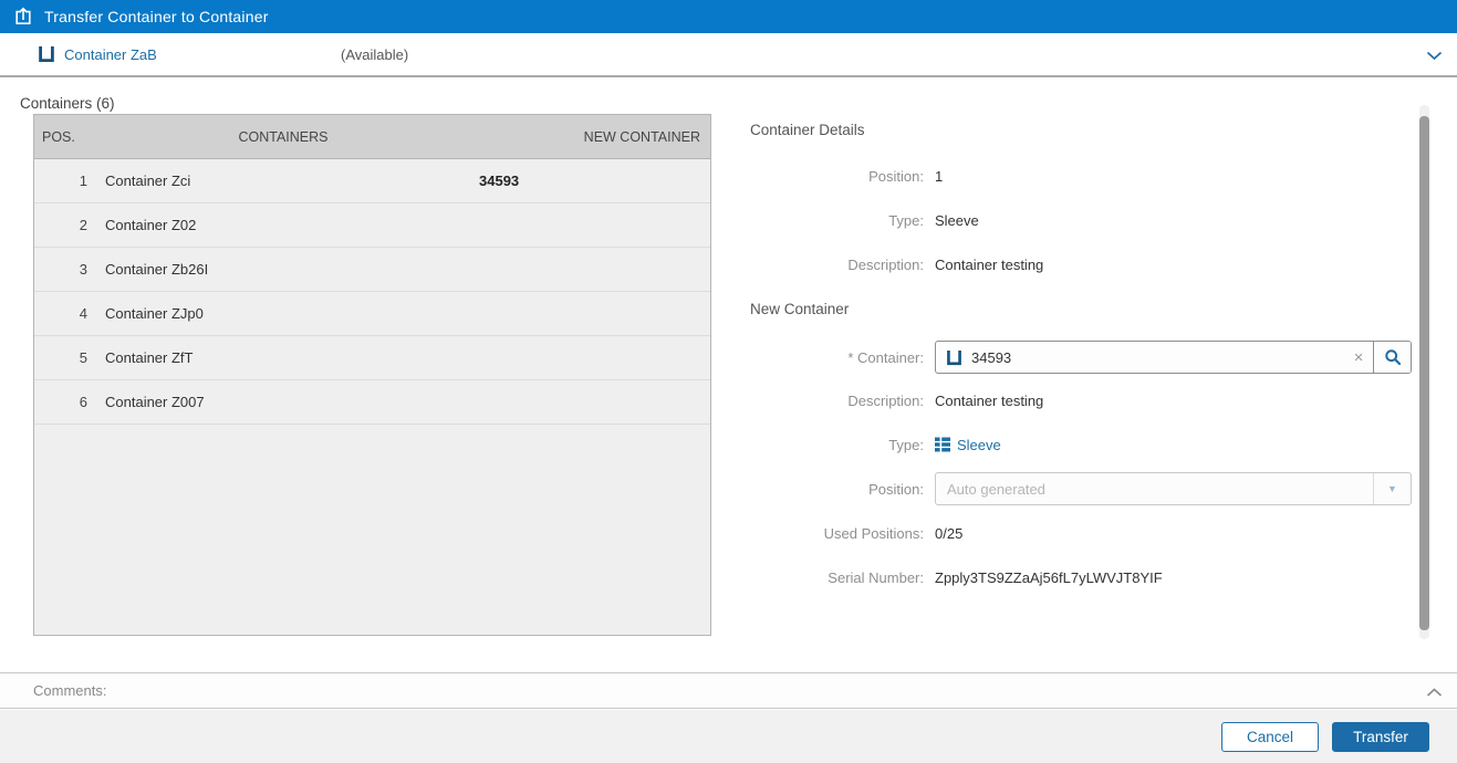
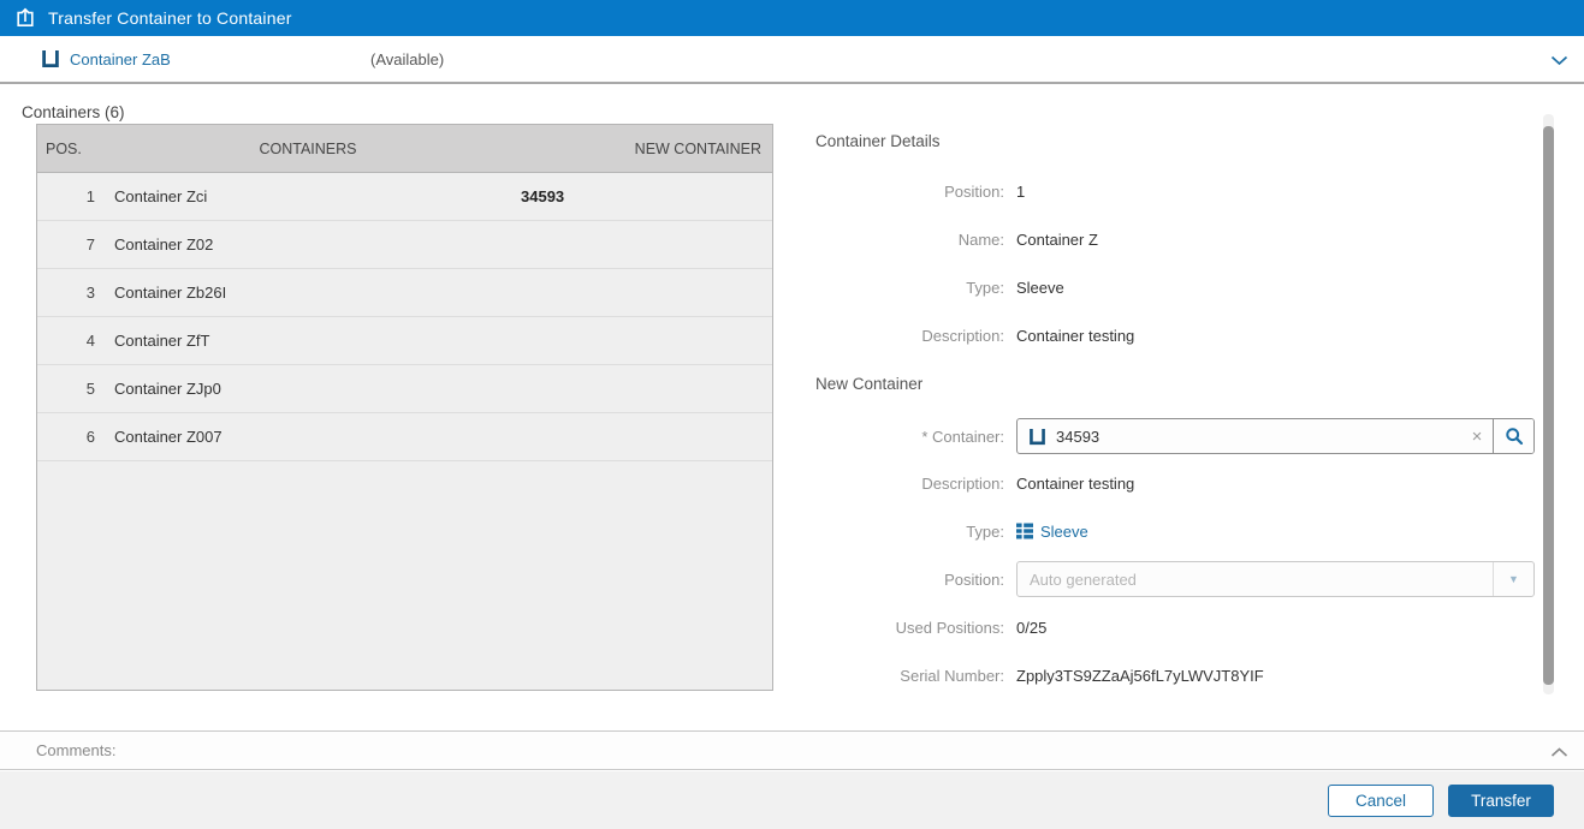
  Transfer Container to Container
  Container ZaB
  (Available)
  Containers (6)
  POS.
  CONTAINERS
  NEW CONTAINER
  1
  Container Zci
  34593
- 2
+ 7
  Container Z02
  3
  Container Zb26I
  4
- Container ZJp0
+ Container ZfT
  5
- Container ZfT
+ Container ZJp0
  6
  Container Z007
  Container Details
  Position:
  1
+ Name:
+ Container Z
  Type:
  Sleeve
  Description:
  Container testing
  New Container
  * Container:
  34593
  ×
  Description:
  Container testing
  Type:
  Sleeve
  Position:
  Auto generated
  ▼
  Used Positions:
  0/25
  Serial Number:
  Zpply3TS9ZZaAj56fL7yLWVJT8YIF
  Comments:
  Cancel
  Transfer
